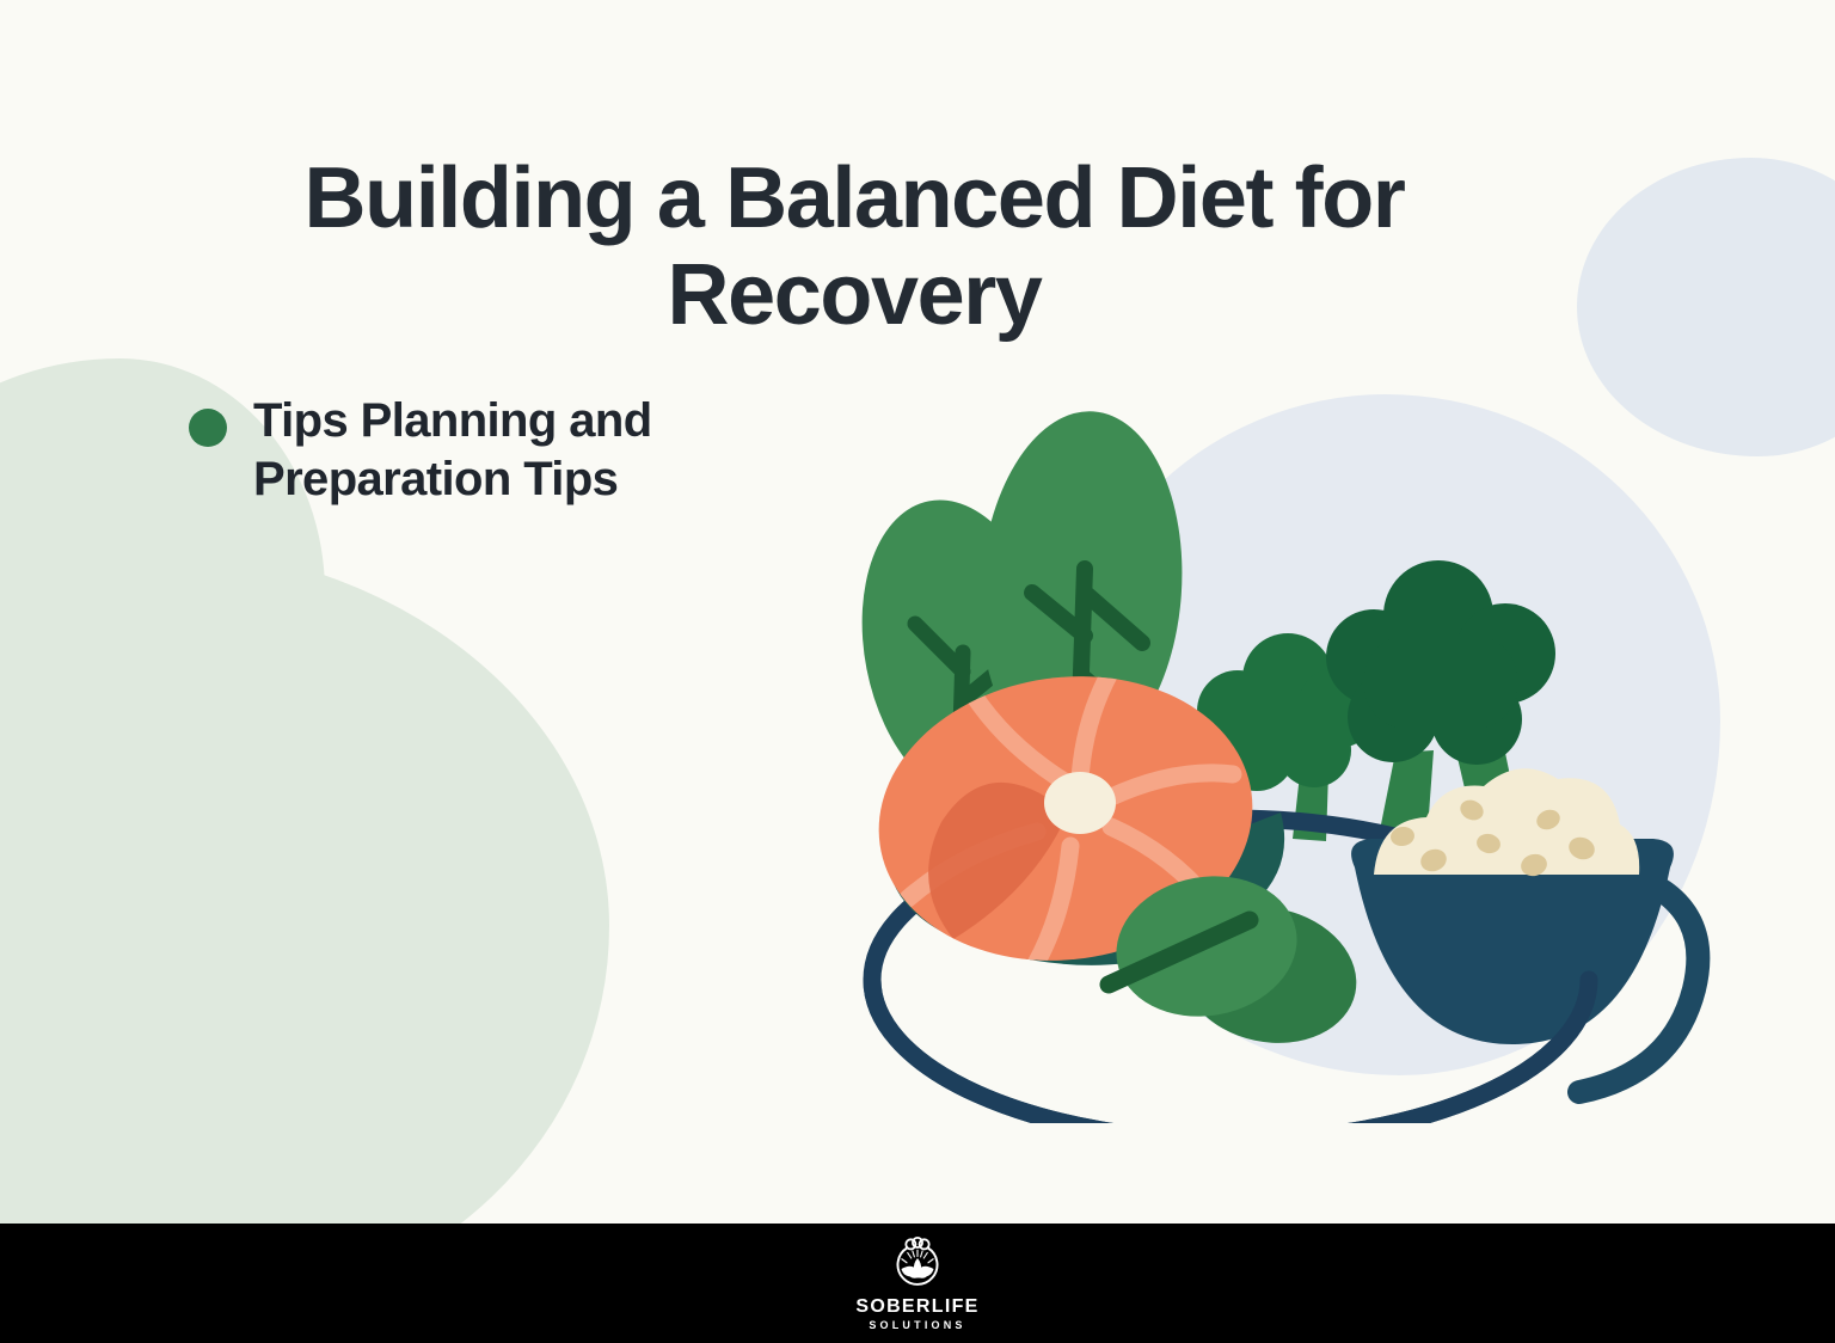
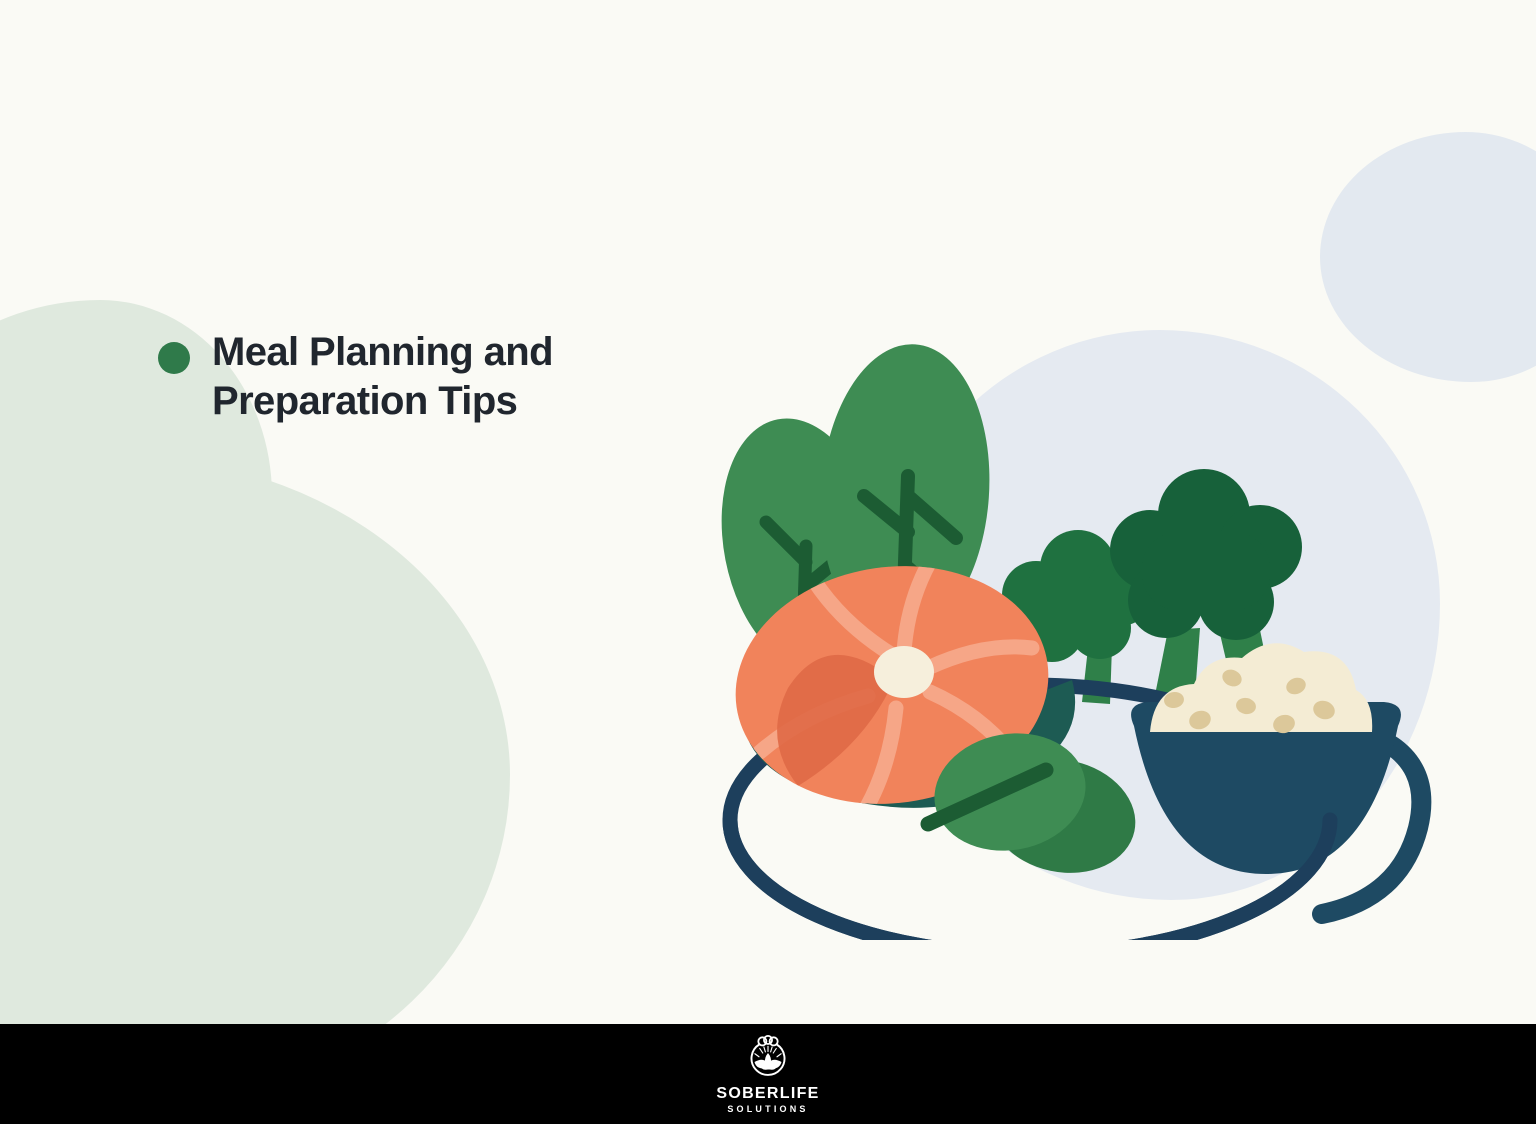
- Building a Balanced Diet for Recovery
- Tips Planning and Preparation Tips
+ Meal Planning and Preparation Tips
  SOBERLIFE
  SOLUTIONS
